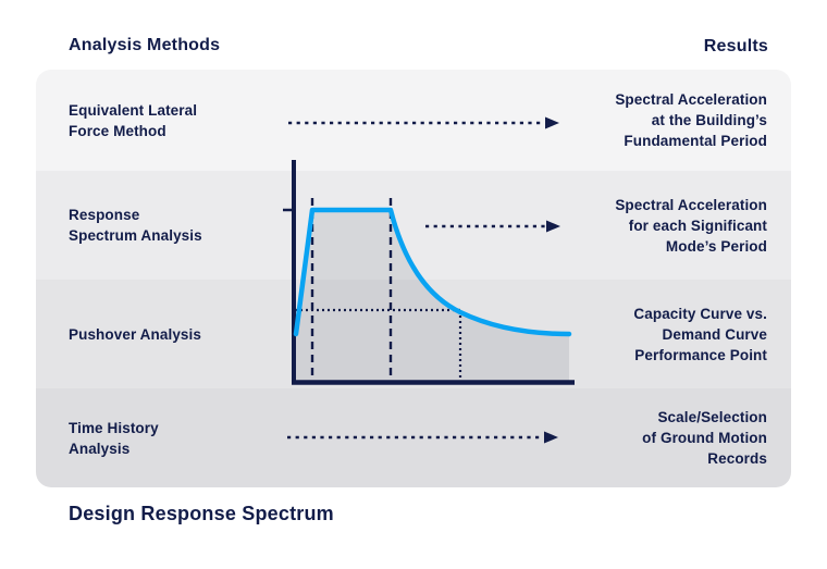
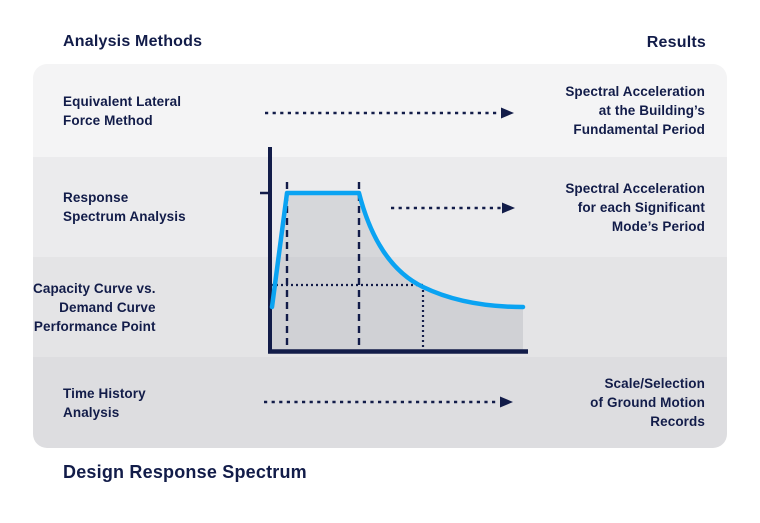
  Analysis Methods
  Results
  Equivalent Lateral
  Force Method
  Spectral Acceleration
  at the Building’s
  Fundamental Period
  Response
  Spectrum Analysis
  Spectral Acceleration
  for each Significant
  Mode’s Period
- Pushover Analysis
  Capacity Curve vs.
  Demand Curve
  Performance Point
  Time History
  Analysis
  Scale/Selection
  of Ground Motion
  Records
  Design Response Spectrum
